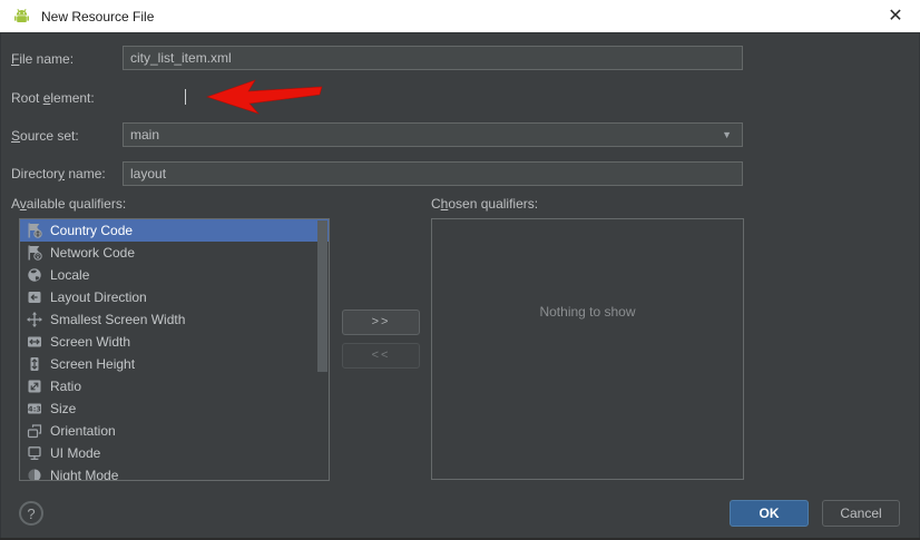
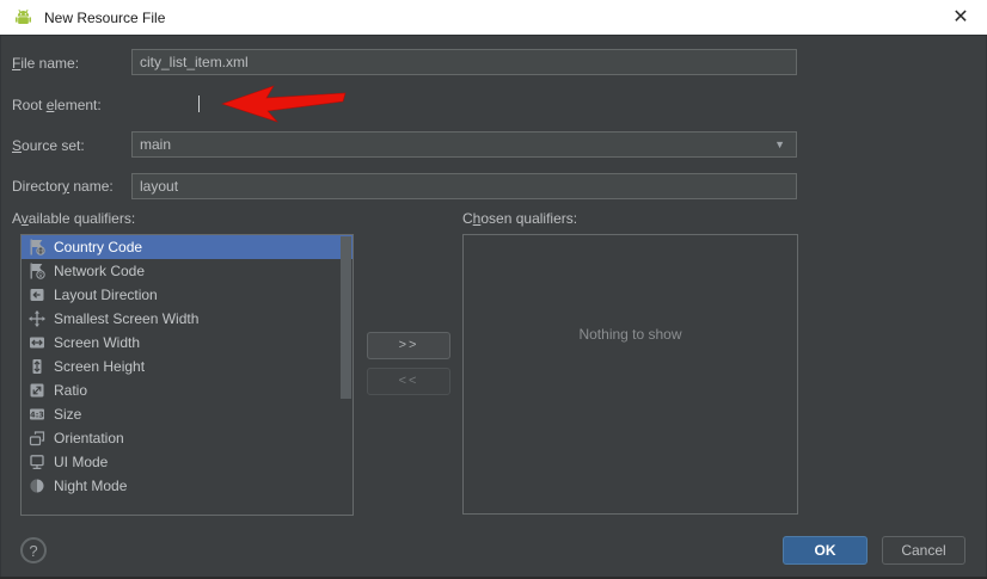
  New Resource File
  ✕
  File name:
  Root element:
  Source set:
  Directory name:
  city_list_item.xml
  main
  ▼
  layout
  Available qualifiers:
  Chosen qualifiers:
  Country Code
  Network Code
- Locale
  Layout Direction
  Smallest Screen Width
  Screen Width
  Screen Height
  Ratio
  4:3
  Size
  Orientation
  UI Mode
  Night Mode
  >>
  <<
  Nothing to show
  ?
  OK
  Cancel
